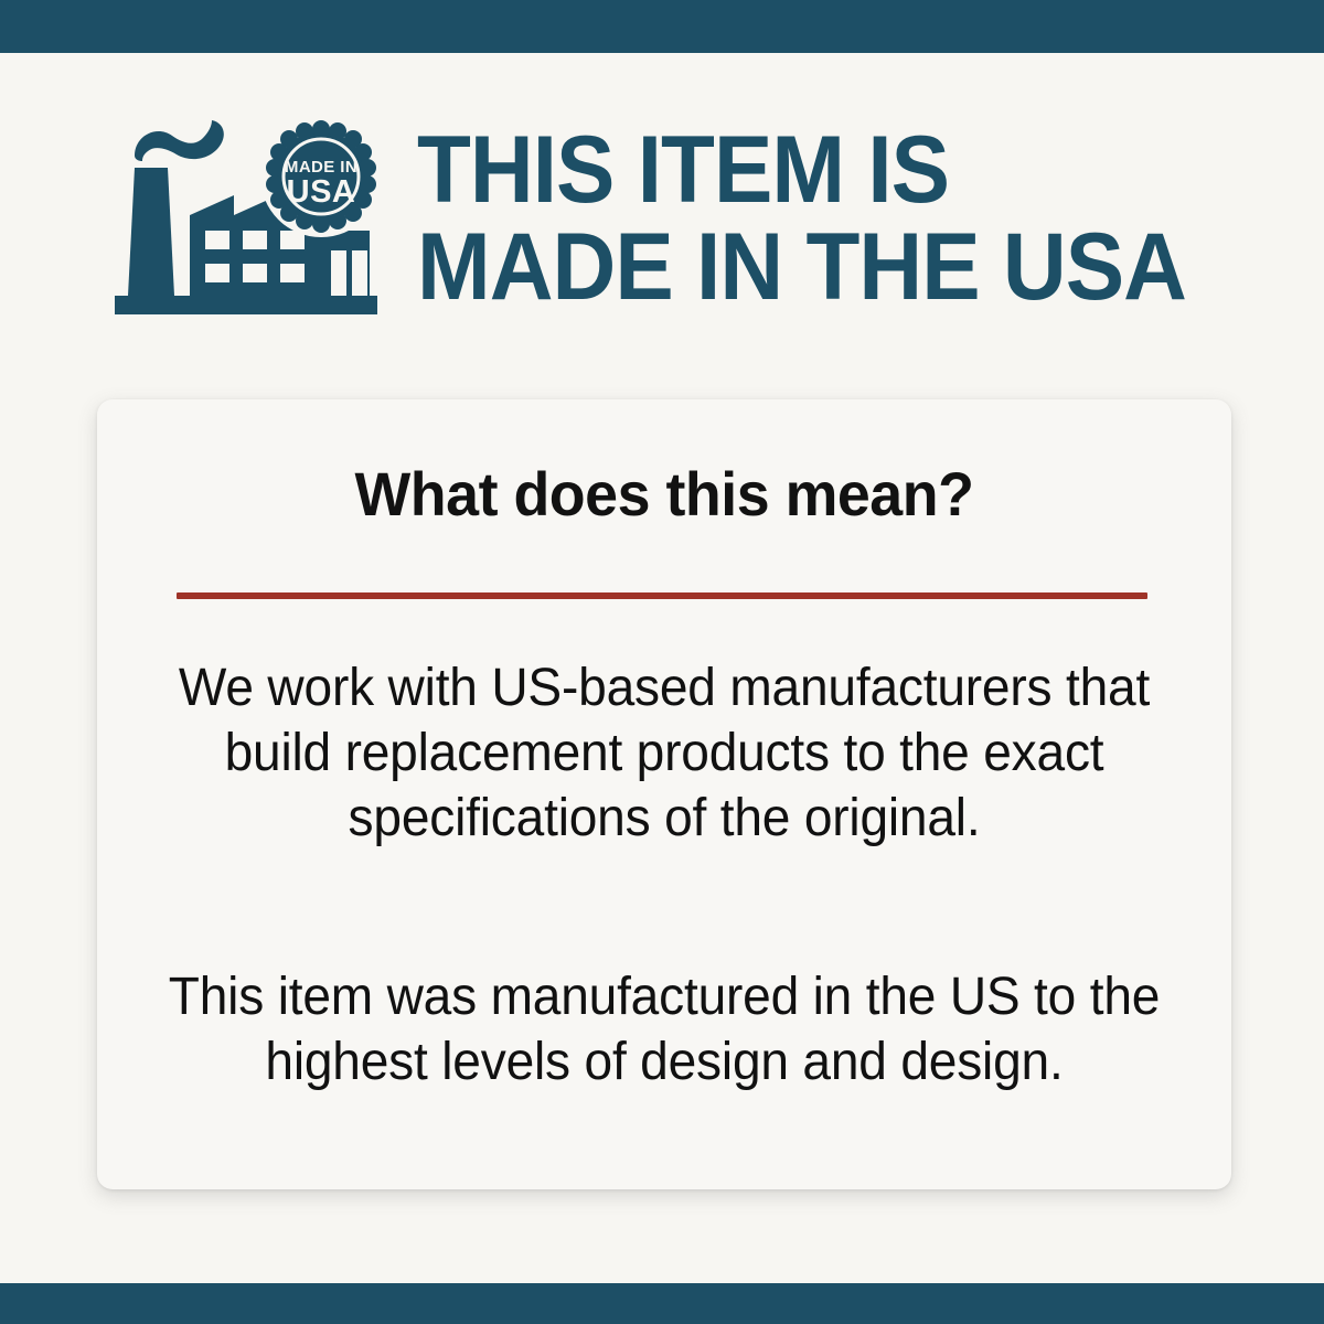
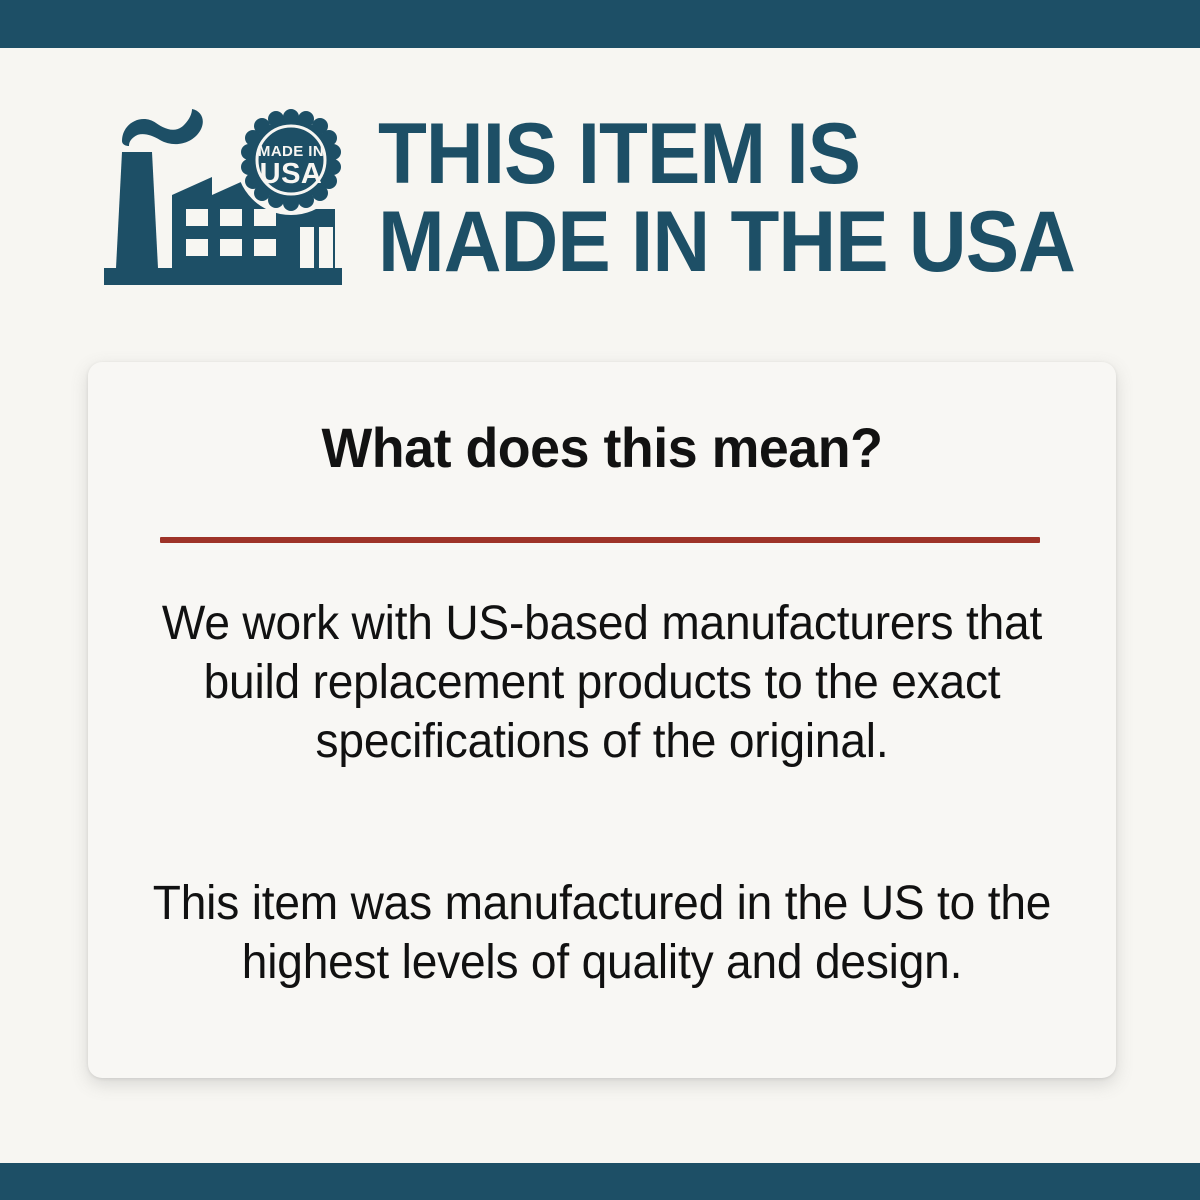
  MADE IN
  USA
  THIS ITEM IS
  MADE IN THE USA
  What does this mean?
  We work with US-based manufacturers that build replacement products to the exact specifications of the original.
- This item was manufactured in the US to the highest levels of design and design.
+ This item was manufactured in the US to the highest levels of quality and design.
